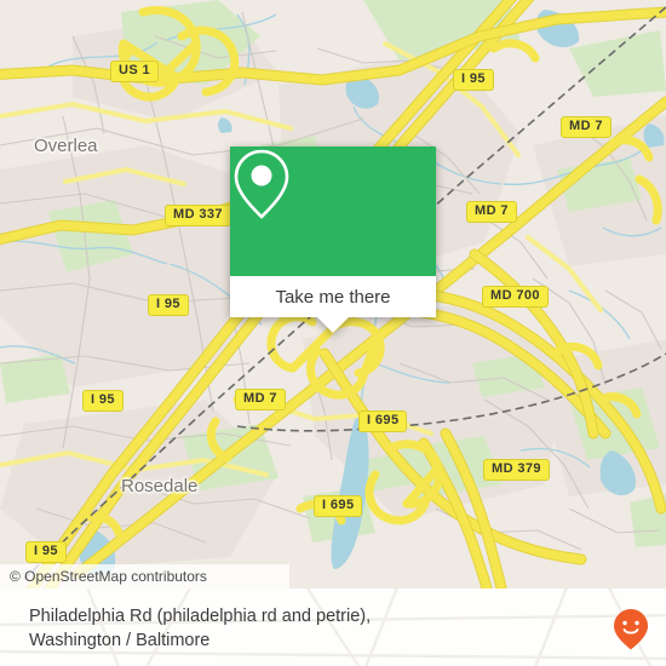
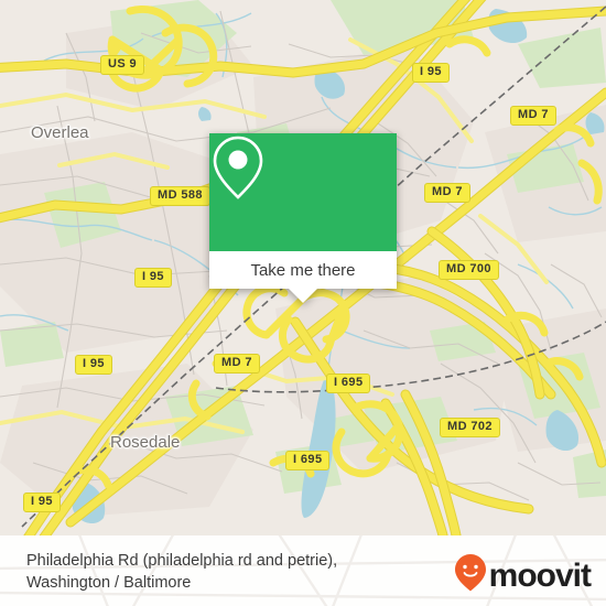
  Overlea
  Rosedale
- US 1
+ US 9
  I 95
  MD 7
- MD 337
+ MD 588
  MD 7
  I 95
  MD 700
  MD 7
  I 95
  I 695
- MD 379
+ MD 702
  I 695
  I 95
  Take me there
- © OpenStreetMap contributors
  Philadelphia Rd (philadelphia rd and petrie),
  Washington / Baltimore
+ moovit
